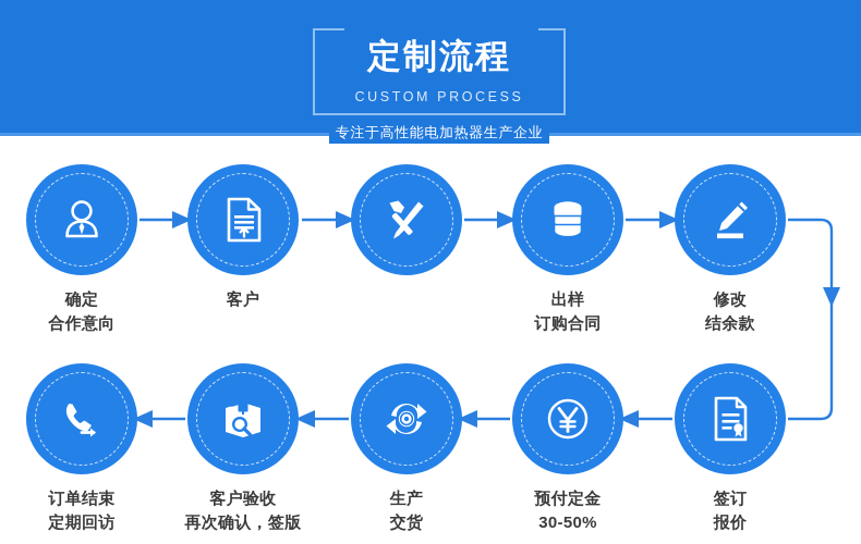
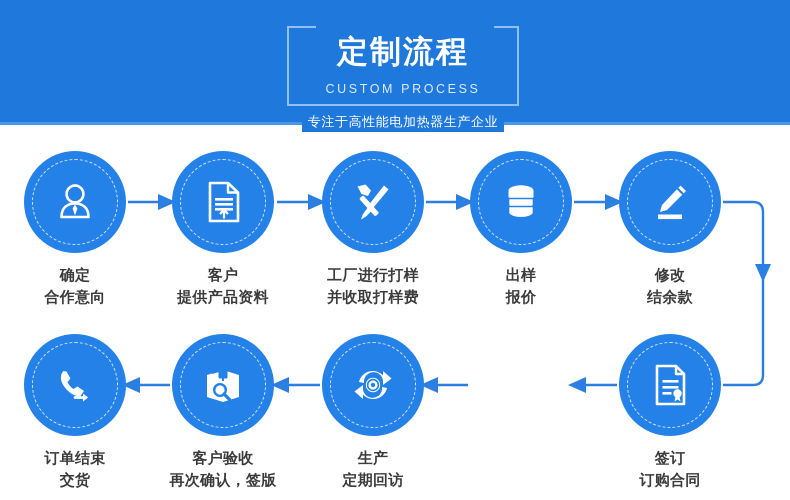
  定制流程
  CUSTOM PROCESS
  专注于高性能电加热器生产企业
  确定
  合作意向
  客户
+ 提供产品资料
+ 工厂进行打样
+ 并收取打样费
  出样
- 订购合同
+ 报价
  修改
  结余款
  订单结束
- 定期回访
+ 交货
  客户验收
  再次确认，签版
  生产
- 交货
+ 定期回访
- 预付定金
- 30-50%
  签订
- 报价
+ 订购合同
